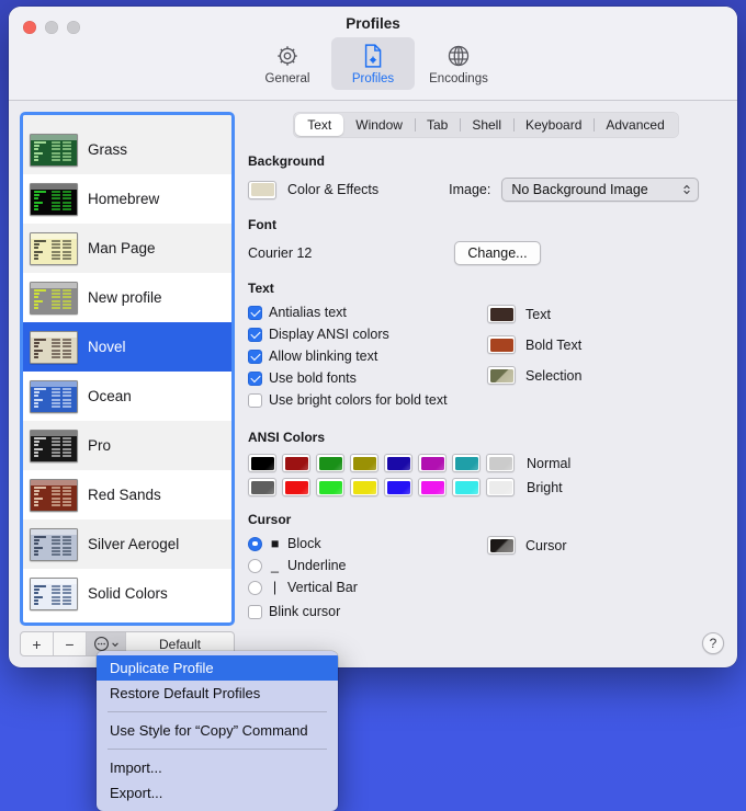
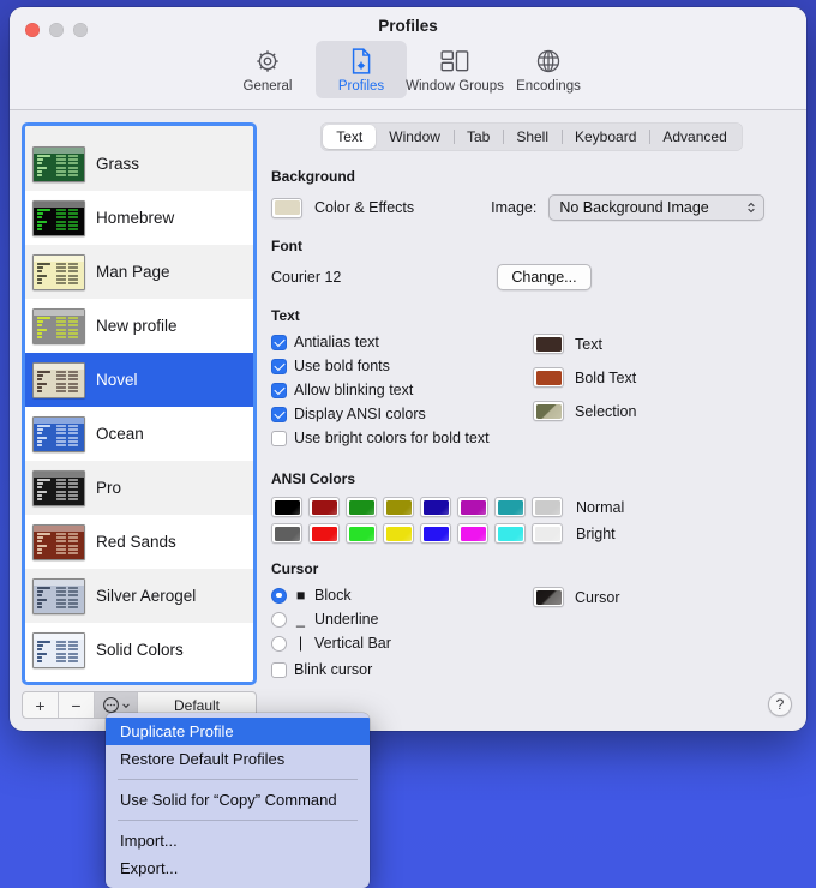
  Profiles
  General
  Profiles
+ Window Groups
  Encodings
  Grass
  Homebrew
  Man Page
  New profile
  Novel
  Ocean
  Pro
  Red Sands
  Silver Aerogel
  Solid Colors
  +
  −
  Default
  Text
  Window
  Tab
  Shell
  Keyboard
  Advanced
  Background
  Color & Effects
  Image:
  No Background Image
  Font
  Courier 12
  Change...
  Text
  Antialias text
- Display ANSI colors
+ Use bold fonts
  Allow blinking text
- Use bold fonts
+ Display ANSI colors
  Use bright colors for bold text
  Text
  Bold Text
  Selection
  ANSI Colors
  Normal
  Bright
  Cursor
  ■
  Block
  _
  Underline
  |
  Vertical Bar
  Blink cursor
  Cursor
  ?
  Duplicate Profile
  Restore Default Profiles
- Use Style for “Copy” Command
+ Use Solid for “Copy” Command
  Import...
  Export...
